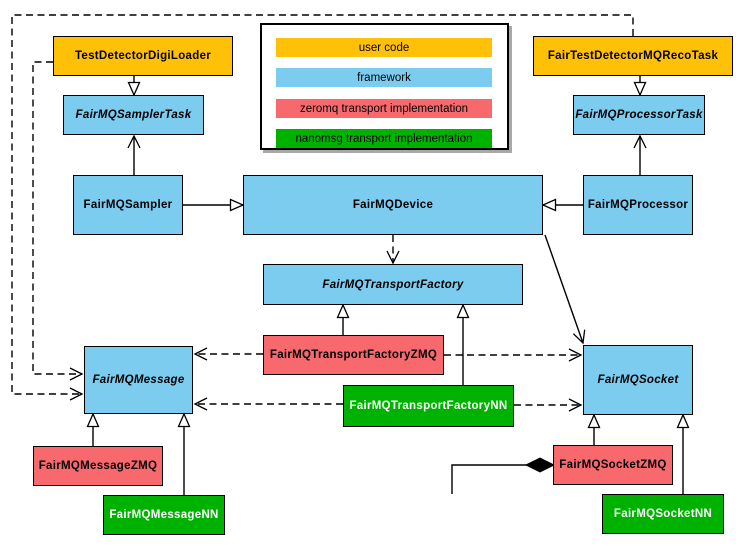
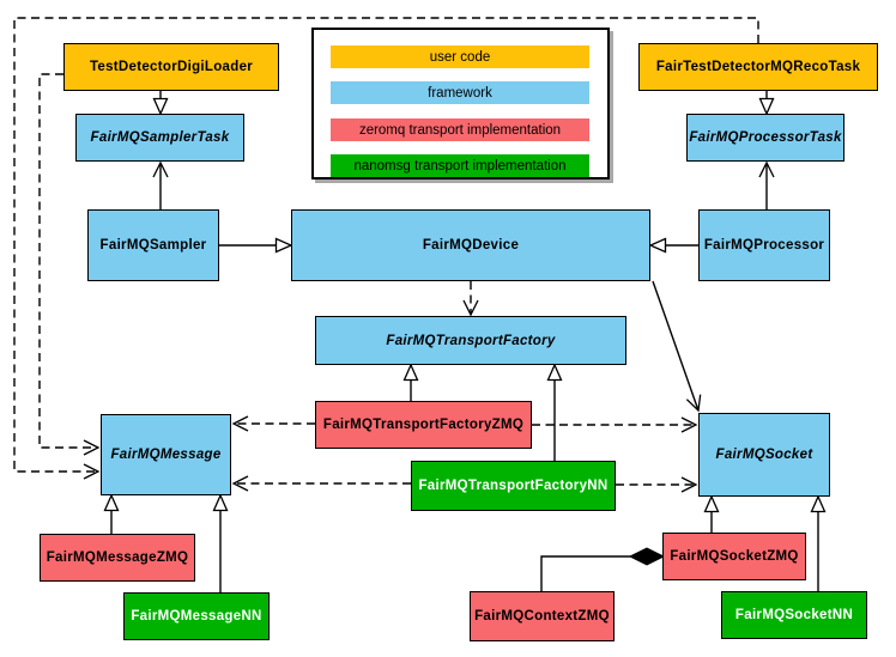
  user code
  framework
  zeromq transport implementation
  nanomsg transport implementation
  TestDetectorDigiLoader
  FairTestDetectorMQRecoTask
  FairMQSamplerTask
  FairMQProcessorTask
  FairMQSampler
  FairMQDevice
  FairMQProcessor
  FairMQTransportFactory
  FairMQTransportFactoryZMQ
  FairMQTransportFactoryNN
  FairMQMessage
  FairMQSocket
  FairMQMessageZMQ
  FairMQMessageNN
+ FairMQContextZMQ
  FairMQSocketZMQ
  FairMQSocketNN
